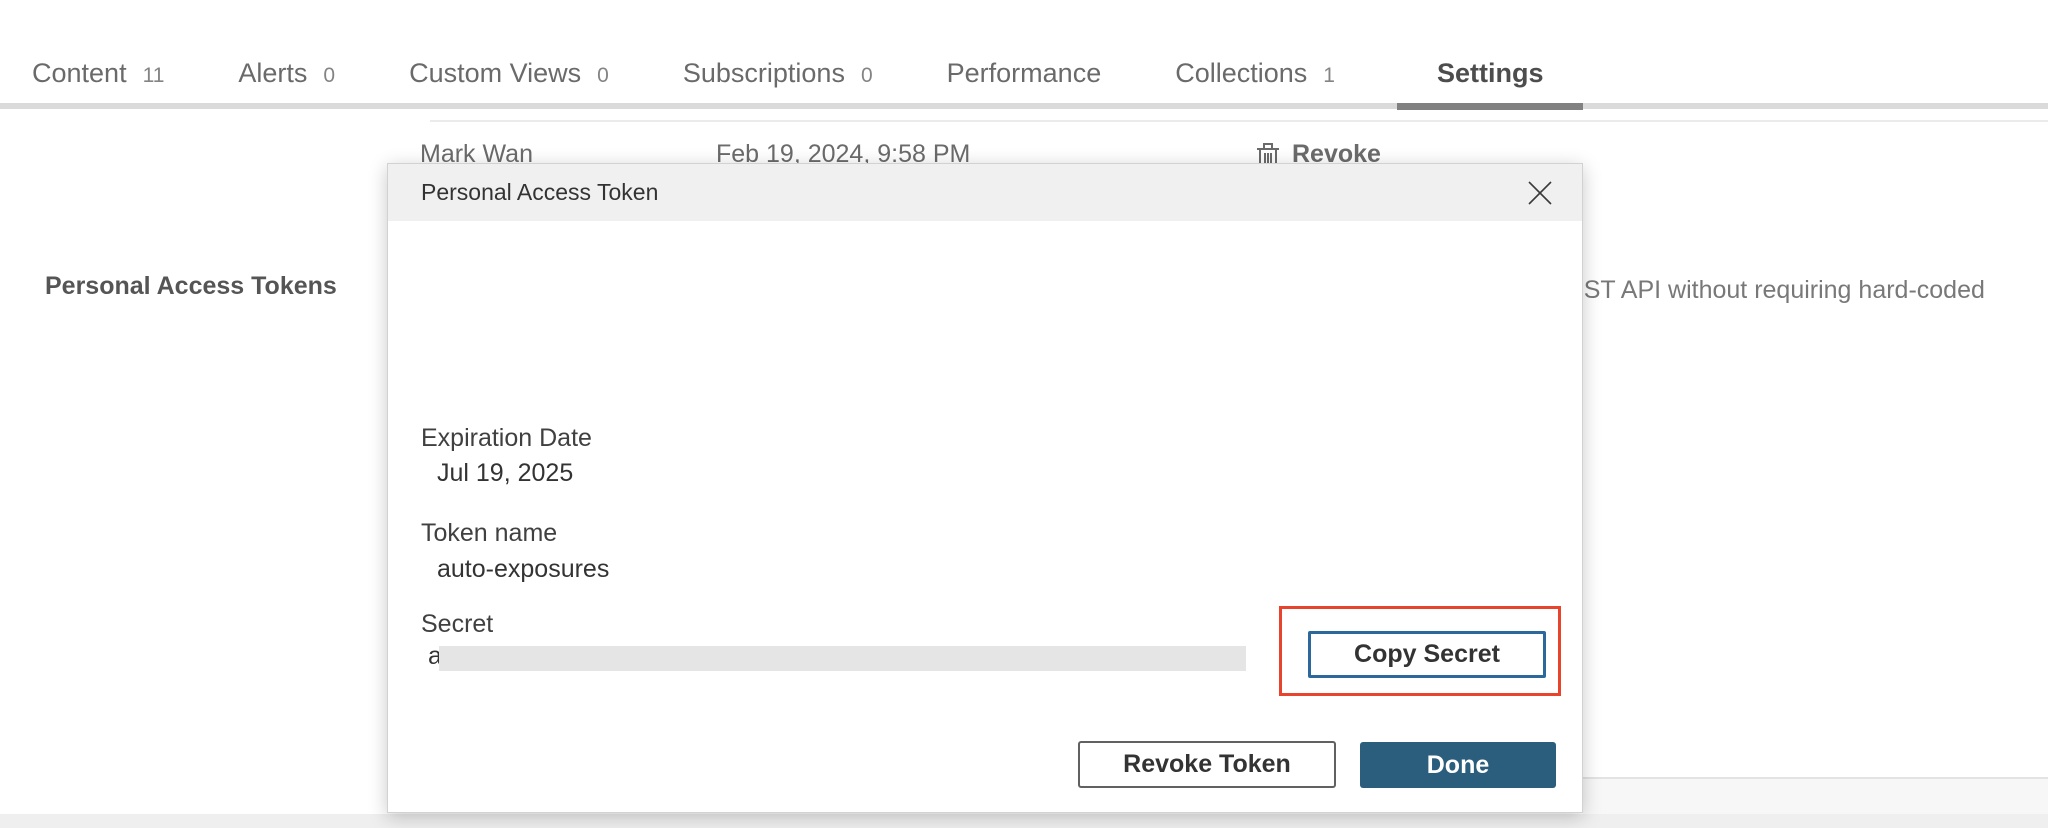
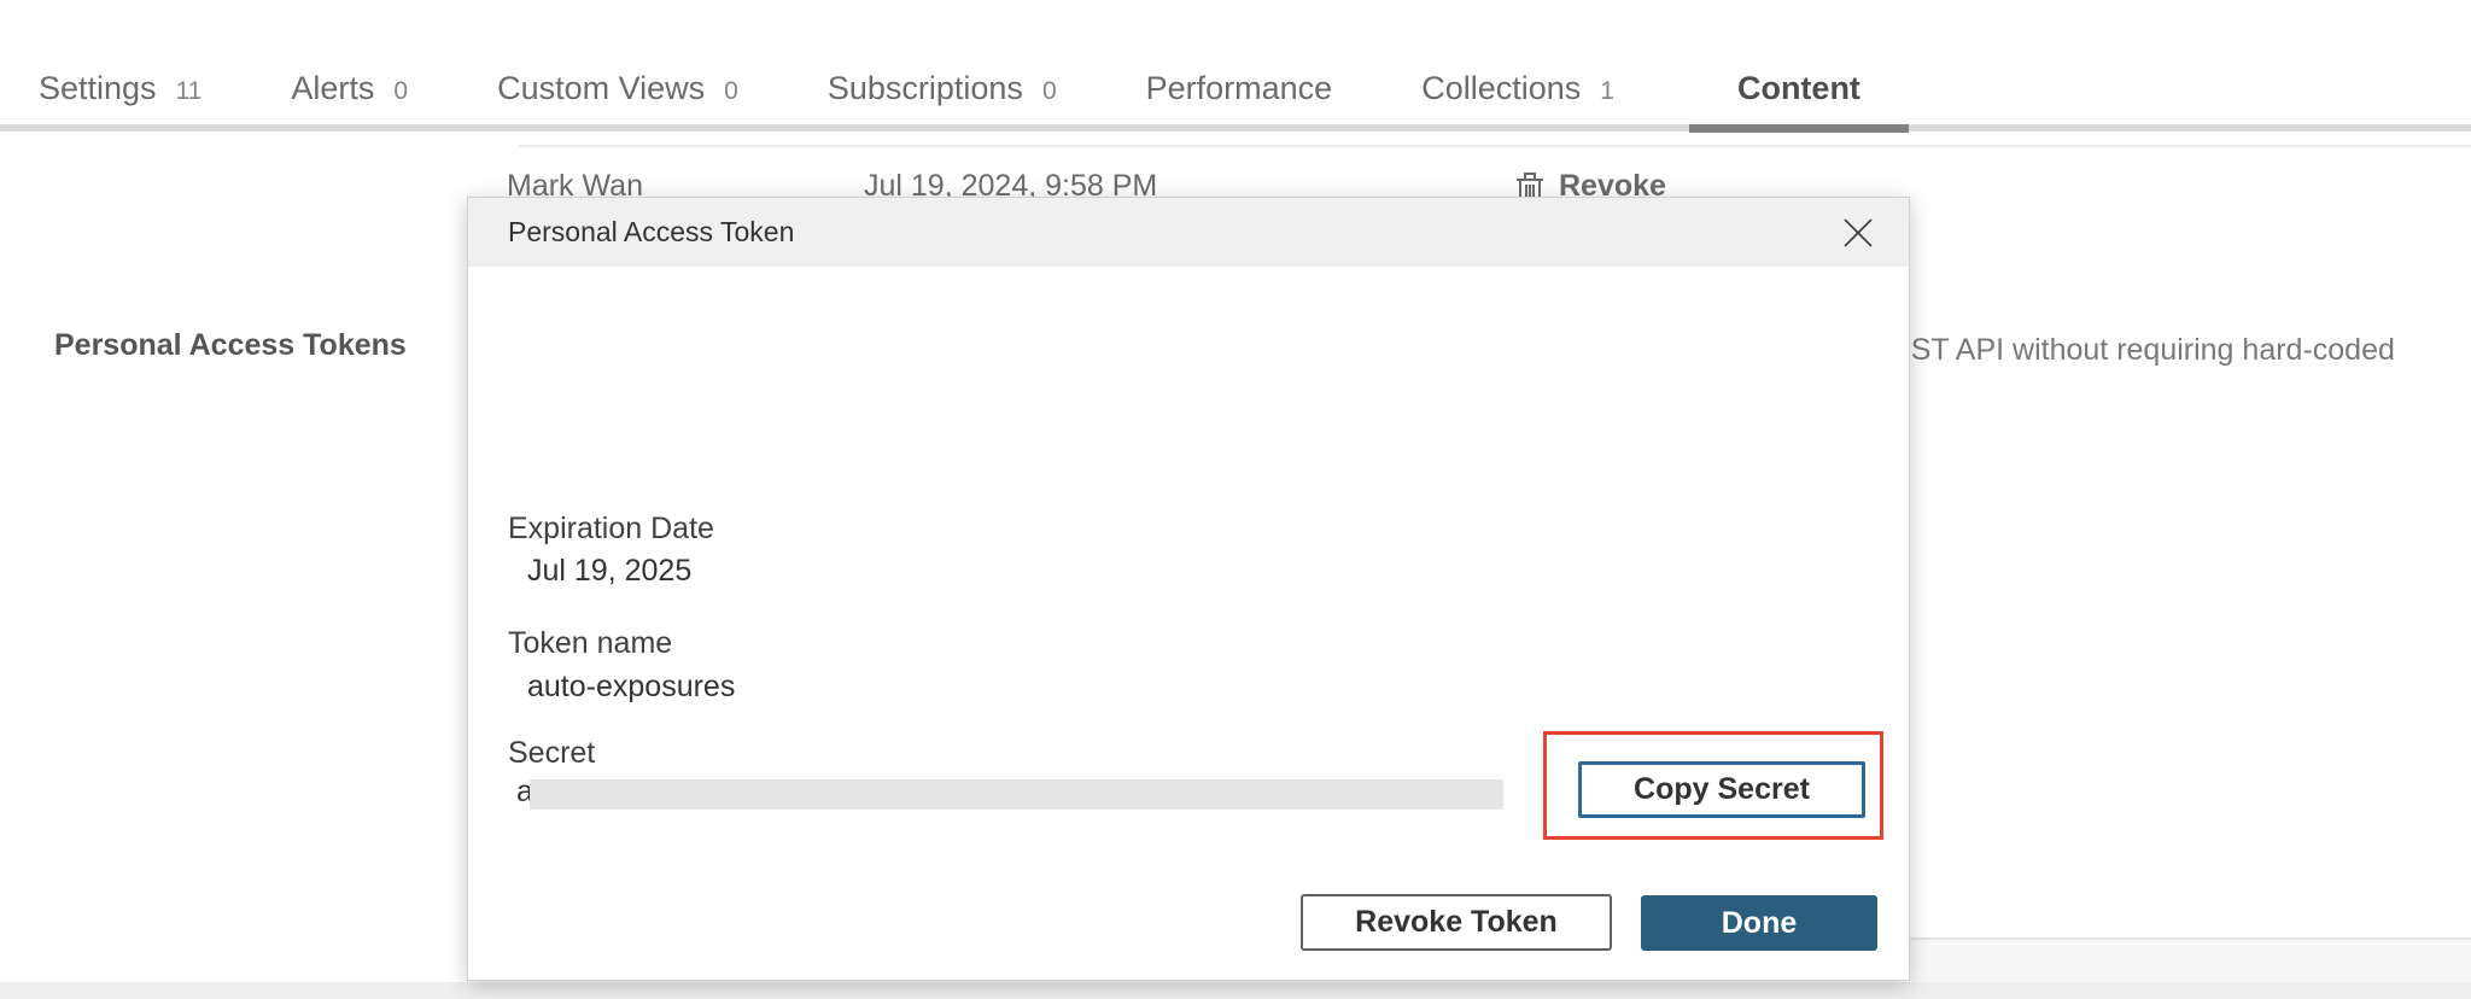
- Content
+ Settings
  11
  Alerts
  0
  Custom Views
  0
  Subscriptions
  0
  Performance
  Collections
  1
- Settings
+ Content
  Mark Wan
- Feb 19, 2024, 9:58 PM
+ Jul 19, 2024, 9:58 PM
  Revoke
  Personal Access Tokens
  ST API without requiring hard-coded
  Personal Access Token
  Expiration Date
  Jul 19, 2025
  Token name
  auto-exposures
  Secret
  a
  Copy Secret
  Revoke Token
  Done
